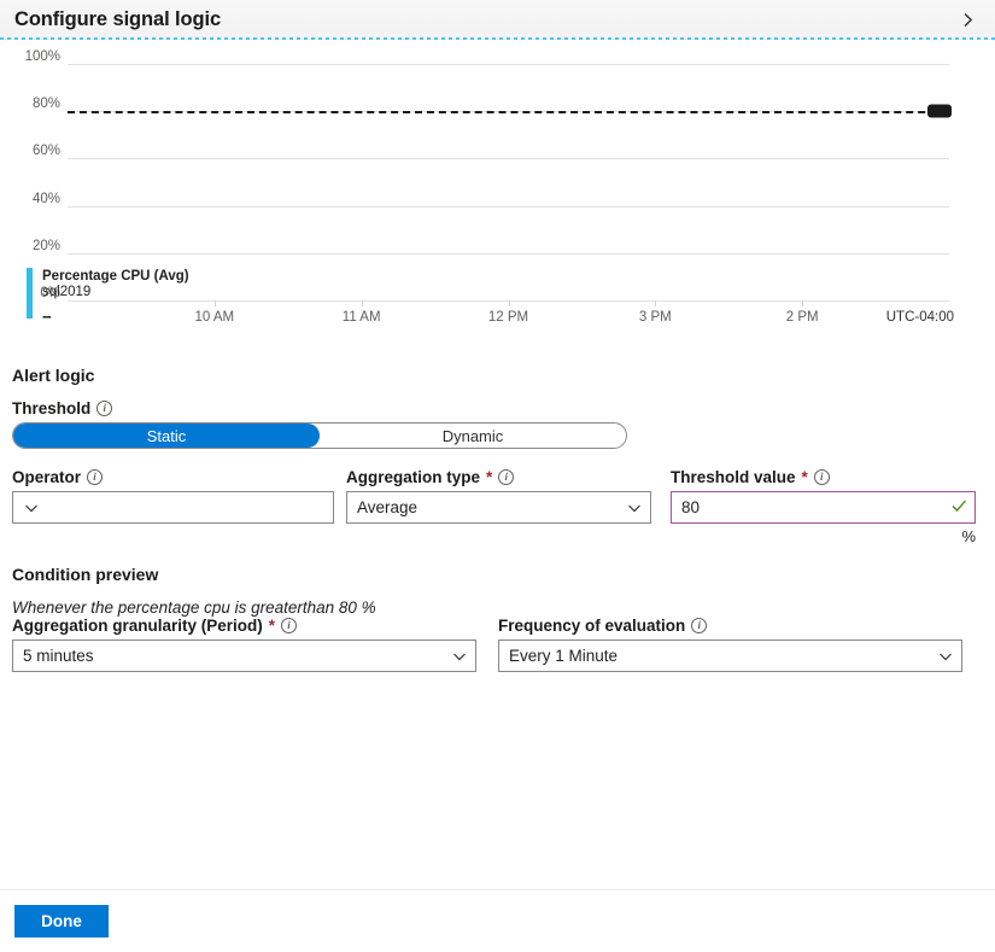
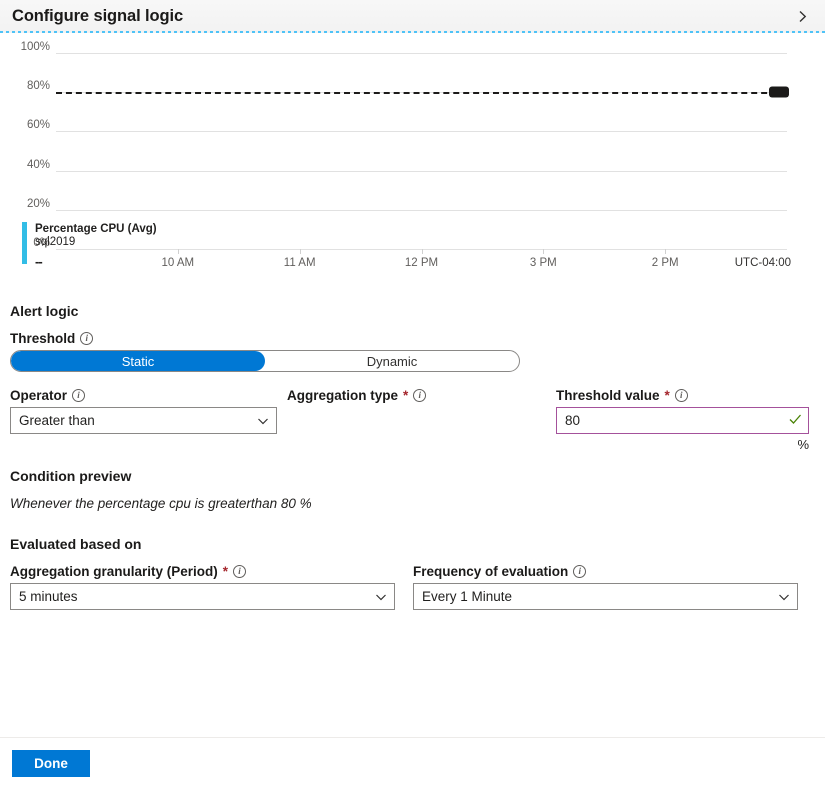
  Configure signal logic
  100%
  80%
  60%
  40%
  20%
  0%
  10 AM
  11 AM
  12 PM
  3 PM
  2 PM
  UTC-04:00
  Percentage CPU (Avg)
  sql2019
  --
  Alert logic
  Threshold
  i
  Static
  Dynamic
  Operator
  i
+ Greater than
  Aggregation type
  *
  i
- Average
  Threshold value
  *
  i
  80
  %
  Condition preview
  Whenever the percentage cpu is greaterthan 80 %
+ Evaluated based on
  Aggregation granularity (Period)
  *
  i
  5 minutes
  Frequency of evaluation
  i
  Every 1 Minute
  Done
